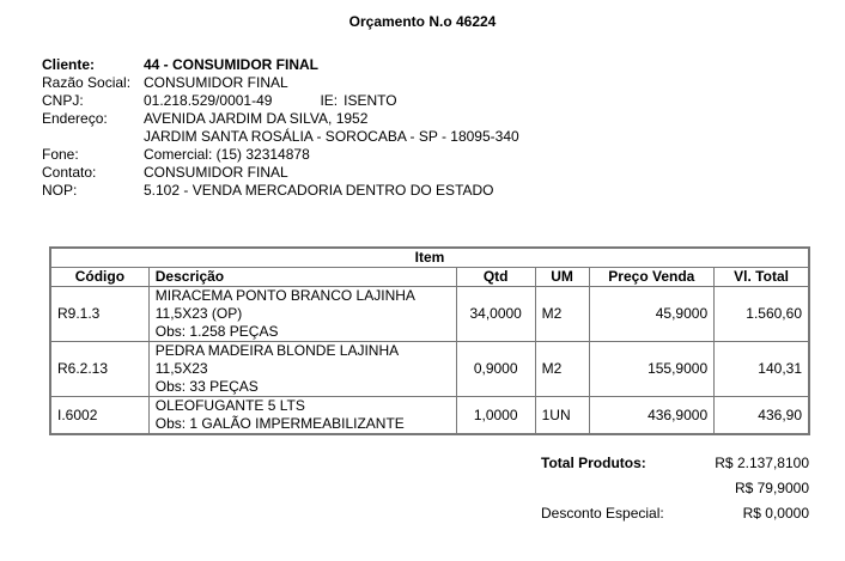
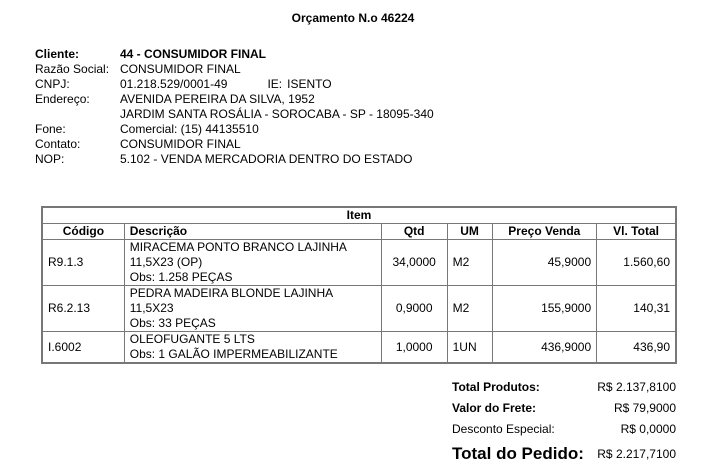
  Orçamento N.o 46224
  Cliente: 44 - CONSUMIDOR FINAL
  Razão Social: CONSUMIDOR FINAL
  CNPJ: 01.218.529/0001-49 IE: ISENTO
- Endereço: AVENIDA JARDIM DA SILVA, 1952
+ Endereço: AVENIDA PEREIRA DA SILVA, 1952
  JARDIM SANTA ROSÁLIA - SOROCABA - SP - 18095-340
- Fone: Comercial: (15) 32314878
+ Fone: Comercial: (15) 44135510
  Contato: CONSUMIDOR FINAL
  NOP: 5.102 - VENDA MERCADORIA DENTRO DO ESTADO
  Item
  Código	Descrição	Qtd	UM	Preço Venda	Vl. Total
  R9.1.3	MIRACEMA PONTO BRANCO LAJINHA 11,5X23 (OP) Obs: 1.258 PEÇAS	34,0000	M2	45,9000	1.560,60
  R6.2.13	PEDRA MADEIRA BLONDE LAJINHA 11,5X23 Obs: 33 PEÇAS	0,9000	M2	155,9000	140,31
  I.6002	OLEOFUGANTE 5 LTS Obs: 1 GALÃO IMPERMEABILIZANTE	1,0000	1UN	436,9000	436,90
  Total Produtos:
  R$ 2.137,8100
+ Valor do Frete:
  R$ 79,9000
  Desconto Especial:
  R$ 0,0000
+ Total do Pedido:
+ R$ 2.217,7100
